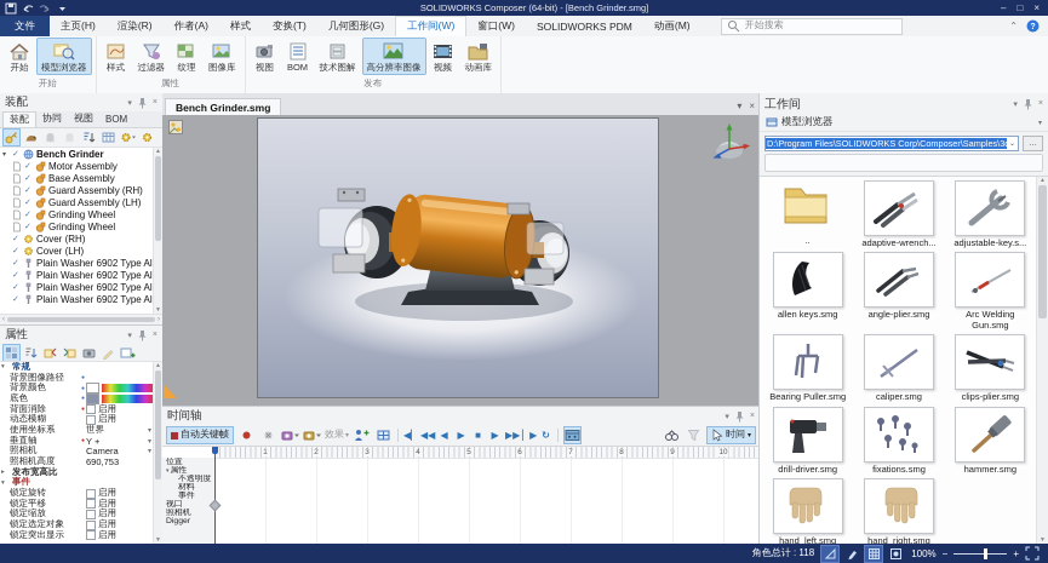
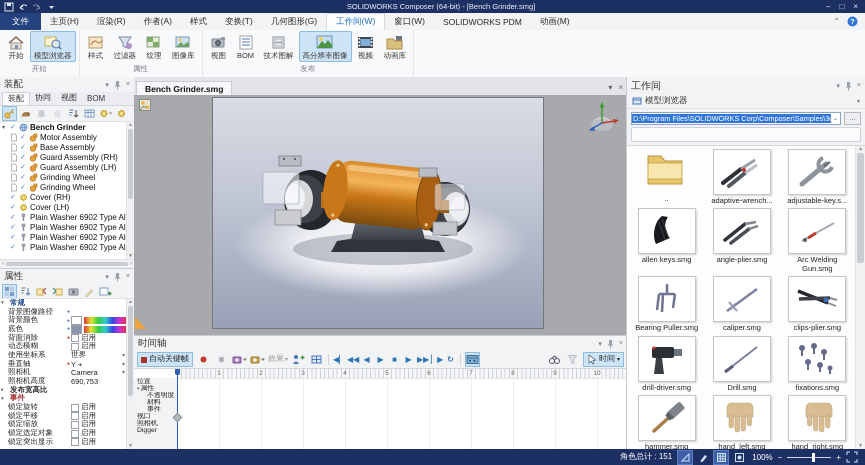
  SOLIDWORKS Composer (64-bit) - [Bench Grinder.smg]
  –
  □
  ×
  文件
  主页(H)
  渲染(R)
  作者(A)
  样式
  变换(T)
  几何图形(G)
  工作间(W)
  窗口(W)
  SOLIDWORKS PDM
  动画(M)
- 开始搜索
  ⌃
  开始
  模型浏览器
  开始
  样式
  过滤器
  纹理
  图像库
  属性
  视图
  BOM
  技术图解
  高分辨率图像
  视频
  动画库
  发布
  装配
  装配
  协同
  视图
  BOM
  Bench Grinder
  Motor Assembly
  Base Assembly
  Guard Assembly (RH)
  Guard Assembly (LH)
  Grinding Wheel
  Grinding Wheel
  Cover (RH)
  Cover (LH)
  Plain Washer 6902 Type Al
  Plain Washer 6902 Type Al
  Plain Washer 6902 Type Al
  Plain Washer 6902 Type Al
  属性
  常规
  背景图像路径
  背景颜色
  底色
  背面消除
  启用
  动态模糊
  启用
  使用坐标系
  世界
  垂直轴
  Y +
  照相机
  Camera
  照相机高度
  690,753
  发布宽高比
  事件
  锁定旋转
  启用
  锁定平移
  启用
  锁定缩放
  启用
  锁定选定对象
  启用
  锁定突出显示
  启用
  Bench Grinder.smg
  ▾
  ×
  时间轴
  自动关键帧
  效果
  ◀▏
  ◀◀
  ◀
  ▶
  ■
  ▶
  ▶▶
  ▏▶
  ↻
  时间
  工作间
  模型浏览器
  D:\Program Files\SOLIDWORKS Corp\Composer\Samples\3
  ..
  adaptive-wrench...
  adjustable-key.s...
  allen keys.smg
  angle-plier.smg
  Arc Welding Gun.smg
  Bearing Puller.smg
  caliper.smg
  clips-plier.smg
  drill-driver.smg
+ Drill.smg
  fixations.smg
  hammer.smg
  hand_left.smg
  hand_right.smg
- 角色总计 : 118
+ 角色总计 : 151
  100%
  −
  +
